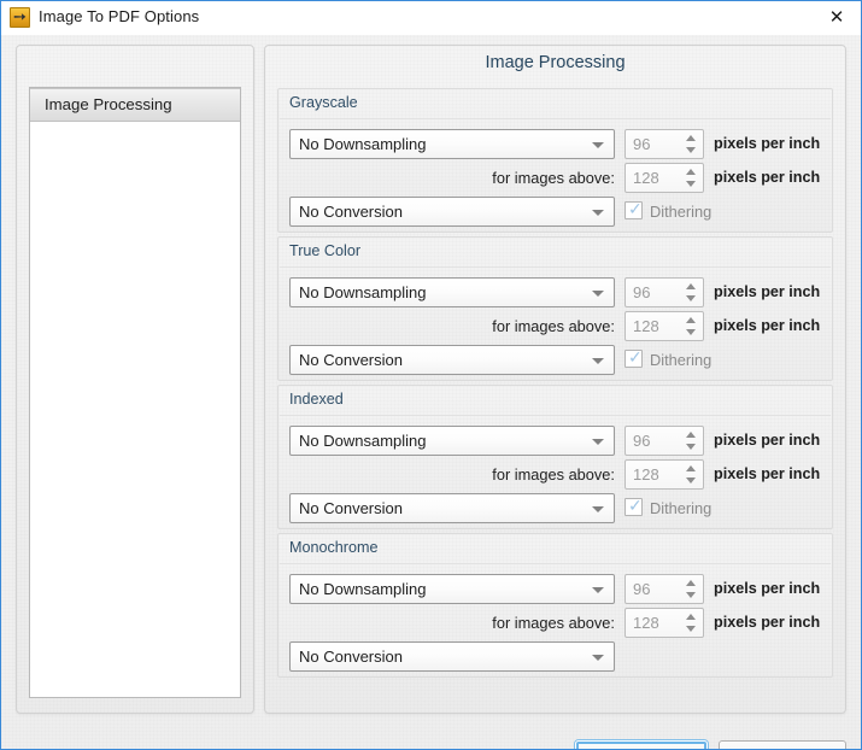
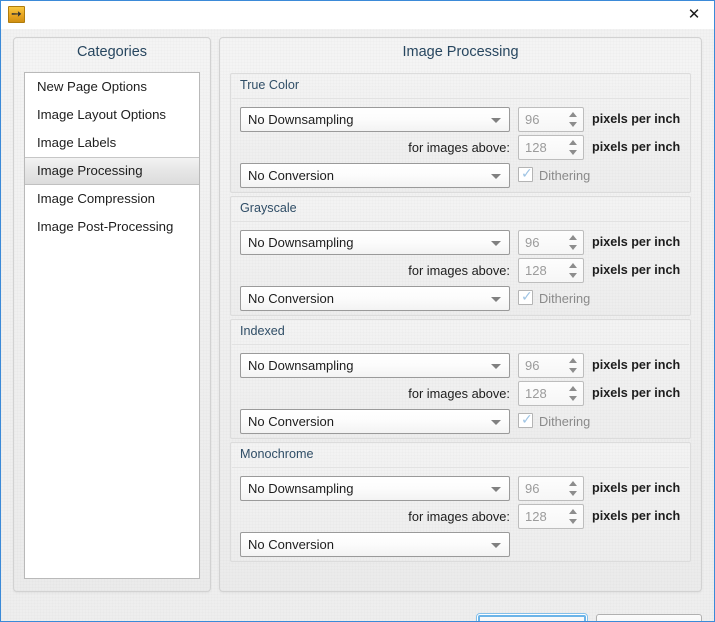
  ➙
- Image To PDF Options
  ✕
+ Categories
+ New Page Options
+ Image Layout Options
+ Image Labels
  Image Processing
+ Image Compression
+ Image Post-Processing
  Image Processing
- Grayscale
+ True Color
  No Downsampling
  96
  pixels per inch
  for images above:
  128
  pixels per inch
  No Conversion
  ✓
  Dithering
- True Color
+ Grayscale
  No Downsampling
  96
  pixels per inch
  for images above:
  128
  pixels per inch
  No Conversion
  ✓
  Dithering
  Indexed
  No Downsampling
  96
  pixels per inch
  for images above:
  128
  pixels per inch
  No Conversion
  ✓
  Dithering
  Monochrome
  No Downsampling
  96
  pixels per inch
  for images above:
  128
  pixels per inch
  No Conversion
